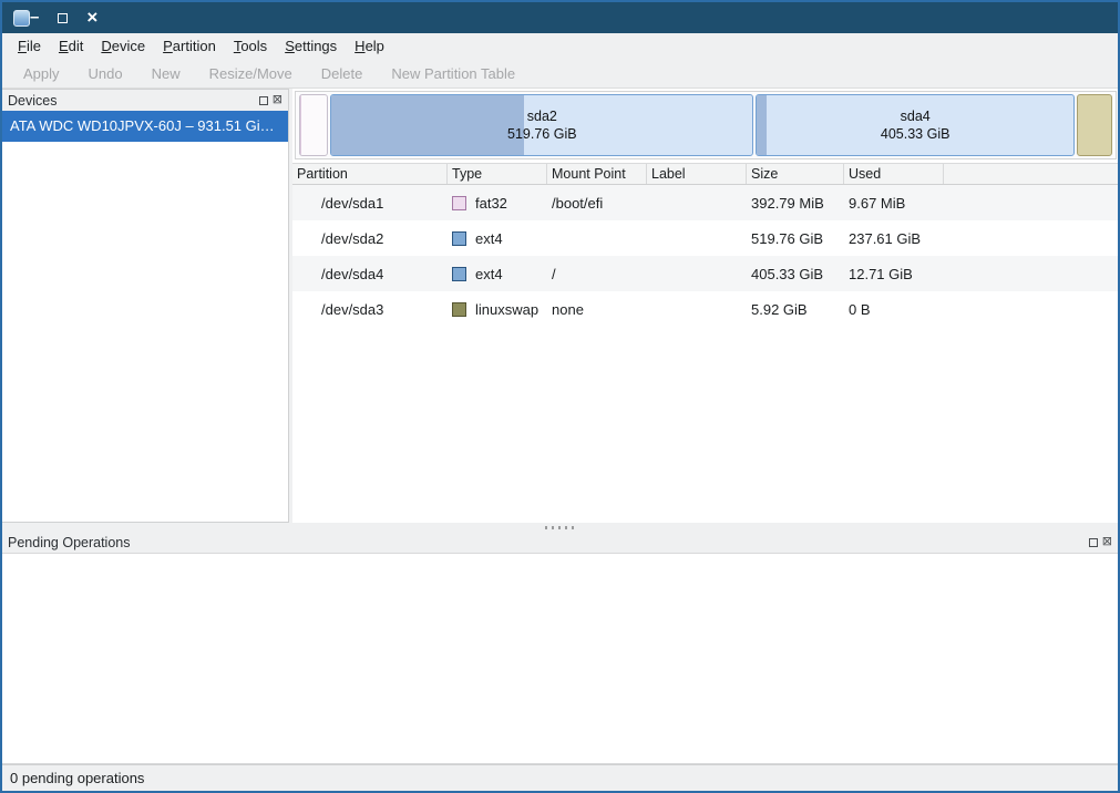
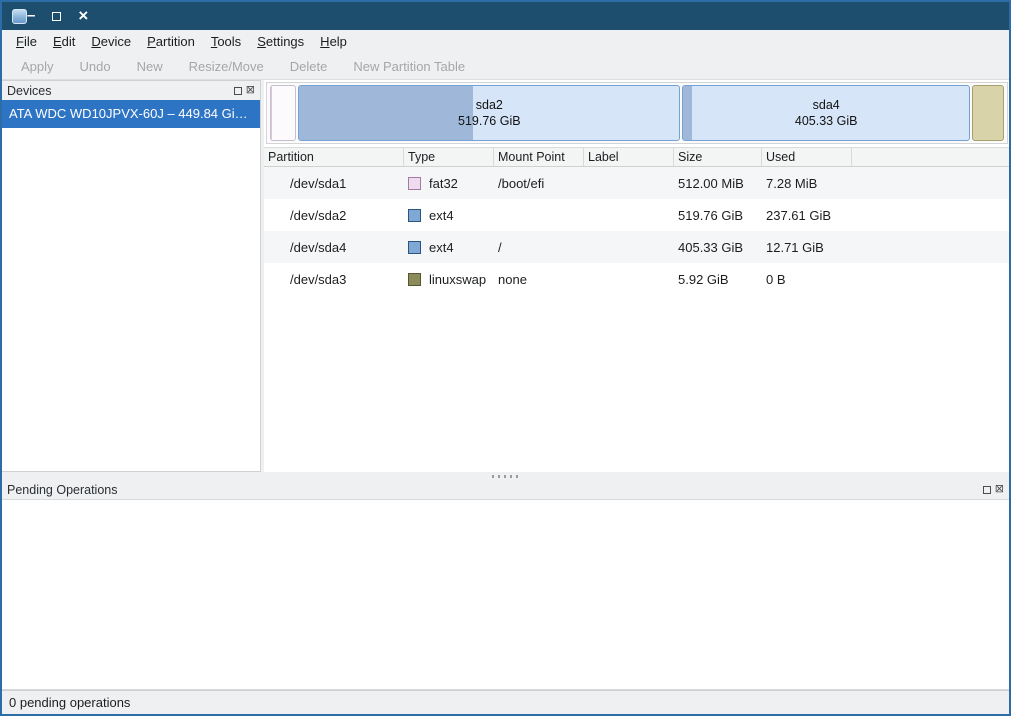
  –
  ×
  File
  Edit
  Device
  Partition
  Tools
  Settings
  Help
  Apply
  Undo
  New
  Resize/Move
  Delete
  New Partition Table
  Devices
  ⊠
- ATA WDC WD10JPVX-60J – 931.51 GiB …
+ ATA WDC WD10JPVX-60J – 449.84 GiB …
  sda2
  519.76 GiB
  sda4
  405.33 GiB
  Partition
  Type
  Mount Point
  Label
  Size
  Used
  /dev/sda1
  fat32
  /boot/efi
- 392.79 MiB
+ 512.00 MiB
- 9.67 MiB
+ 7.28 MiB
  /dev/sda2
  ext4
  519.76 GiB
  237.61 GiB
  /dev/sda4
  ext4
  /
  405.33 GiB
  12.71 GiB
  /dev/sda3
  linuxswap
  none
  5.92 GiB
  0 B
  Pending Operations
  ⊠
  0 pending operations
